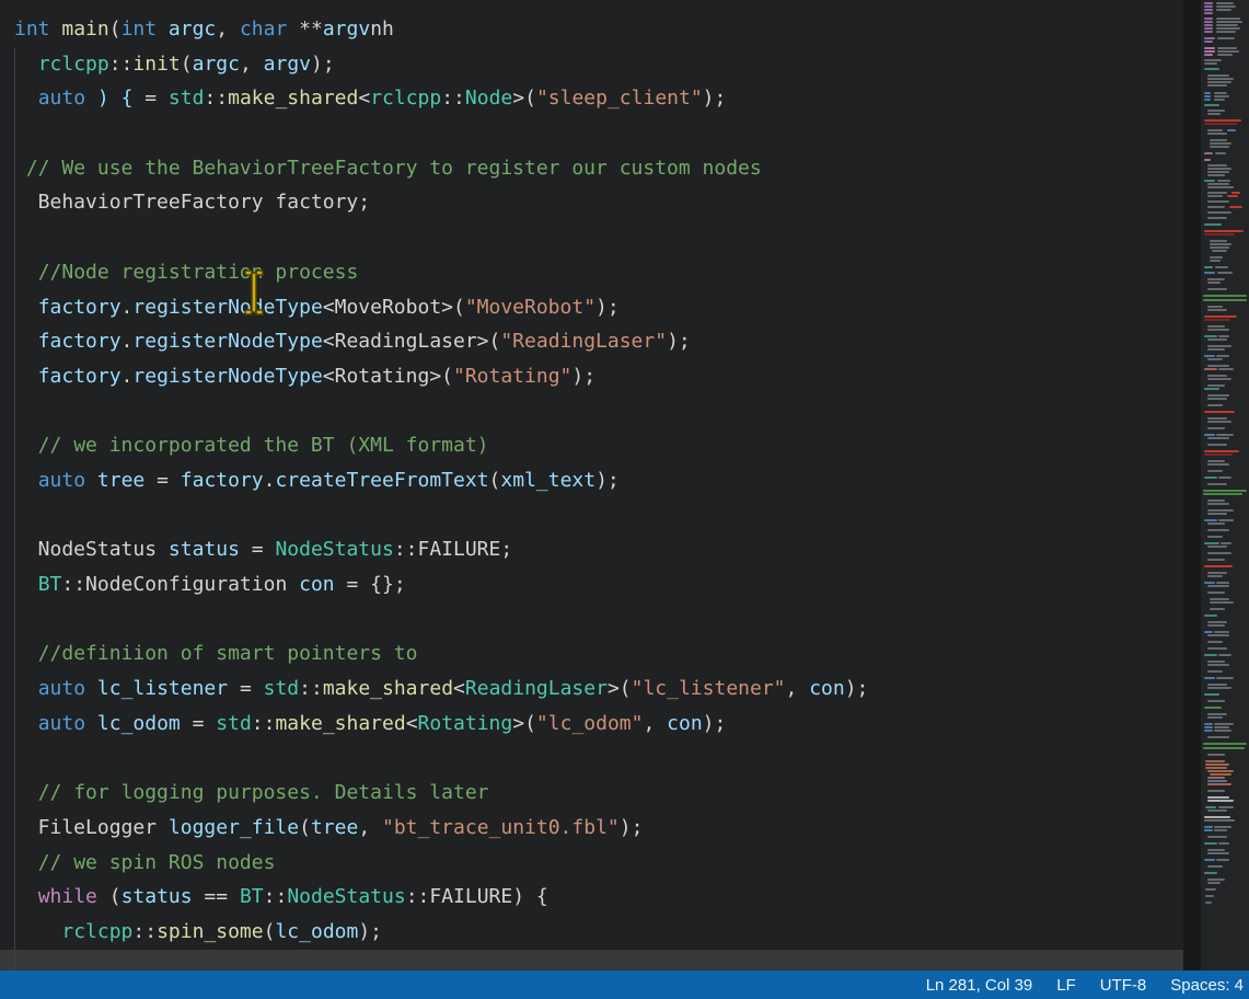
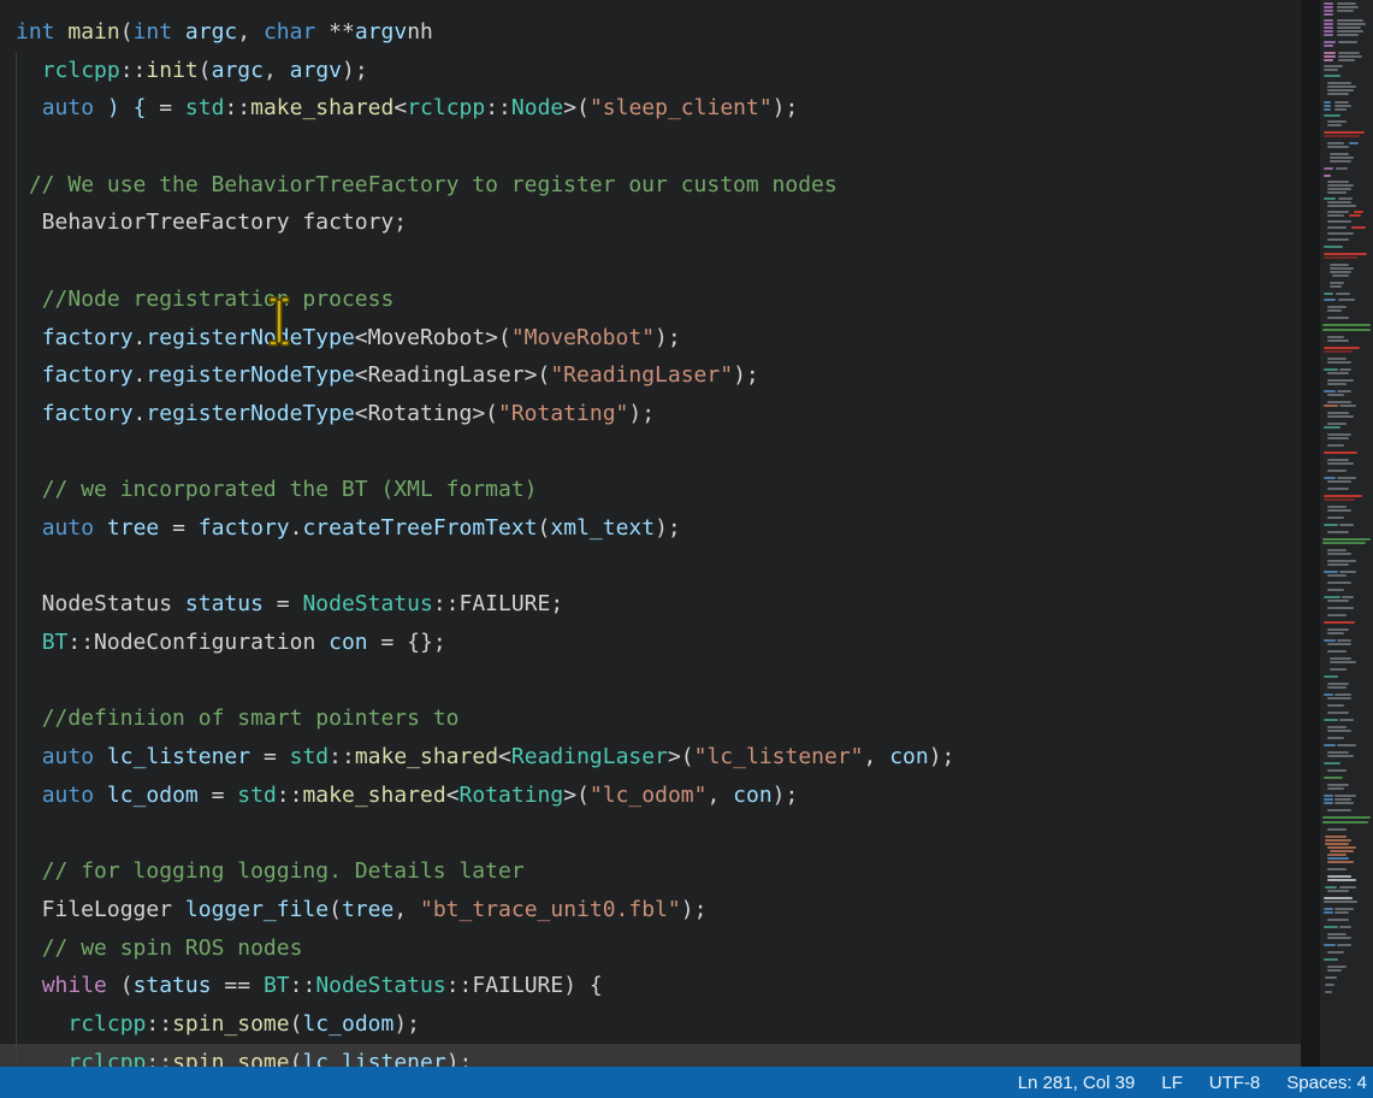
  int main(int argc, char **argvnh
  rclcpp::init(argc, argv);
  auto ) { = std::make_shared<rclcpp::Node>("sleep_client");
  // We use the BehaviorTreeFactory to register our custom nodes
  BehaviorTreeFactory factory;
  //Node registrati process
  factory.registerNodeType<MoveRobot>("MoveRobot");
  factory.registerNodeType<ReadingLaser>("ReadingLaser");
  factory.registerNodeType<Rotating>("Rotating");
  // we incorporated the BT (XML format)
  auto tree = factory.createTreeFromText(xml_text);
  NodeStatus status = NodeStatus::FAILURE;
  BT::NodeConfiguration con = {};
  //definiion of smart pointers to
  auto lc_listener = std::make_shared<ReadingLaser>("lc_listener", con);
  auto lc_odom = std::make_shared<Rotating>("lc_odom", con);
- // for logging purposes. Details later
+ // for logging logging. Details later
  FileLogger logger_file(tree, "bt_trace_unit0.fbl");
  // we spin ROS nodes
  while (status == BT::NodeStatus::FAILURE) {
  rclcpp::spin_some(lc_odom);
+ rclcpp::spin_some(lc_listener);
  Ln 281, Col 39
  LF
  UTF-8
  Spaces: 4
